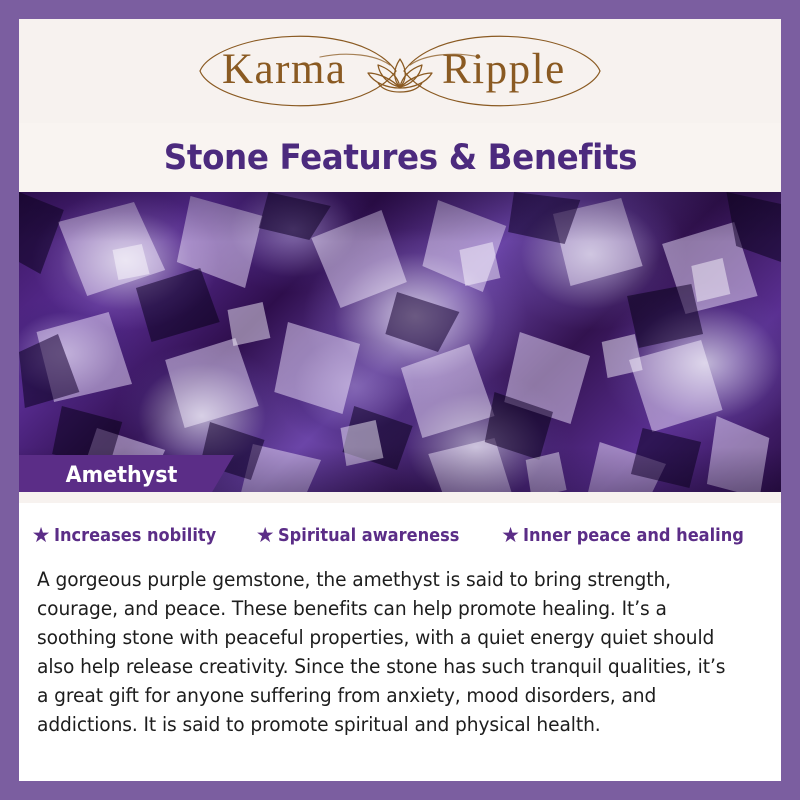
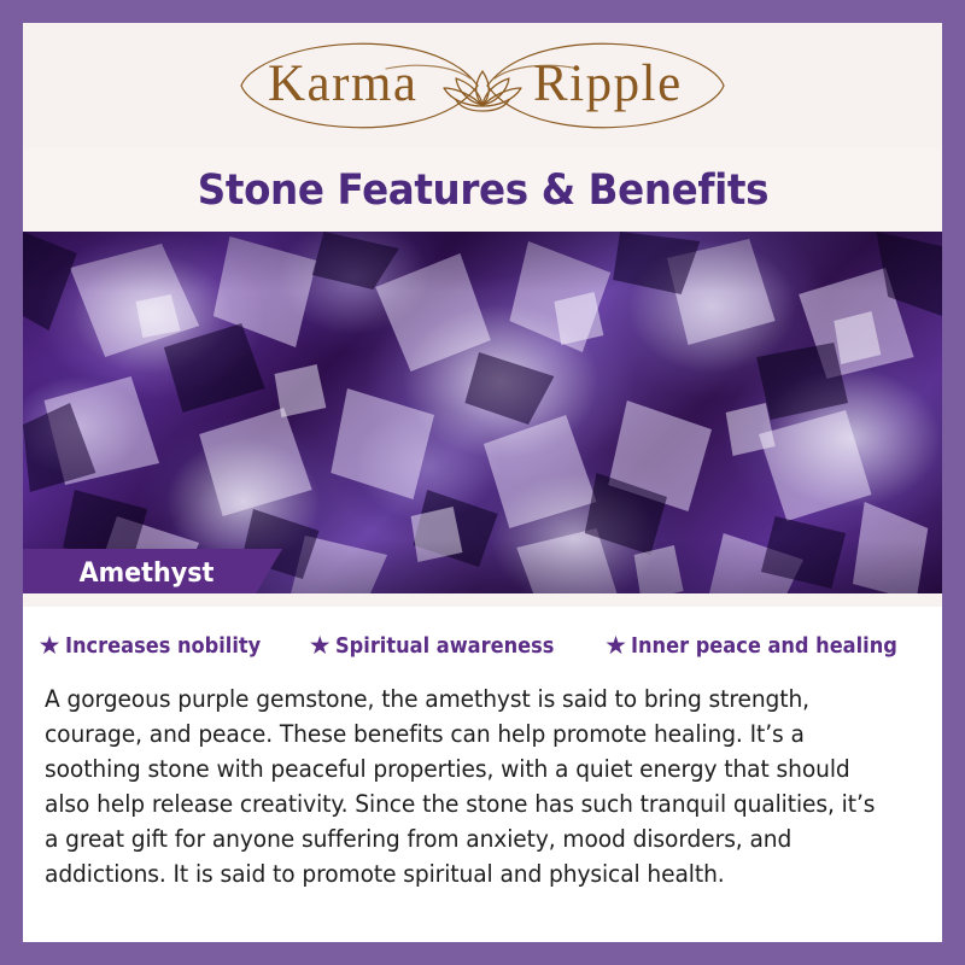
  Karma
  Ripple
  Stone Features & Benefits
  Amethyst
  ★
  Increases nobility
  ★
  Spiritual awareness
  ★
  Inner peace and healing
- A gorgeous purple gemstone, the amethyst is said to bring strength, courage, and peace. These benefits can help promote healing. It’s a soothing stone with peaceful properties, with a quiet energy quiet should also help release creativity. Since the stone has such tranquil qualities, it’s a great gift for anyone suffering from anxiety, mood disorders, and addictions. It is said to promote spiritual and physical health.
+ A gorgeous purple gemstone, the amethyst is said to bring strength, courage, and peace. These benefits can help promote healing. It’s a soothing stone with peaceful properties, with a quiet energy that should also help release creativity. Since the stone has such tranquil qualities, it’s a great gift for anyone suffering from anxiety, mood disorders, and addictions. It is said to promote spiritual and physical health.
